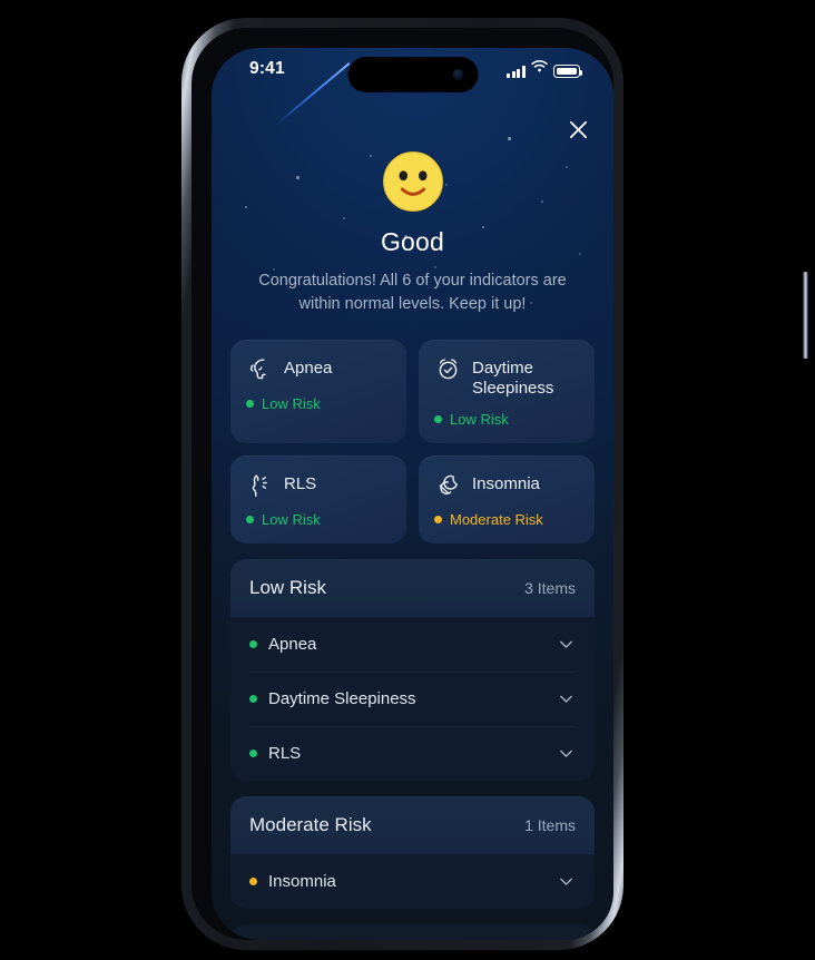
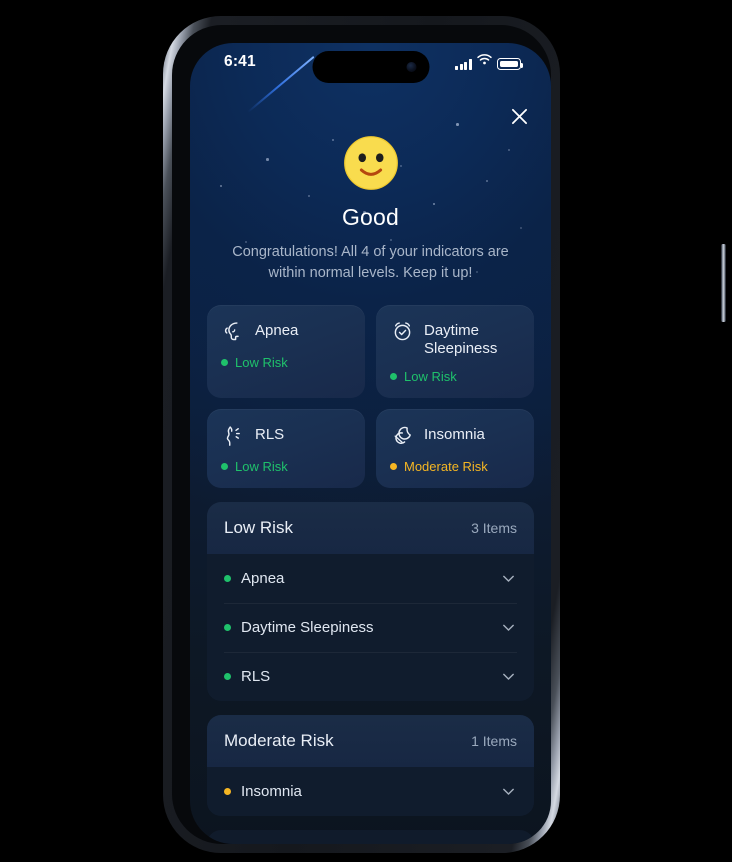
- 9:41
+ 6:41
  Good
- Congratulations! All 6 of your indicators are within normal levels. Keep it up!
+ Congratulations! All 4 of your indicators are within normal levels. Keep it up!
  Apnea
  Low Risk
  Daytime
  Sleepiness
  Low Risk
  RLS
  Low Risk
  Insomnia
  Moderate Risk
  Low Risk
  3 Items
  Apnea
  Daytime Sleepiness
  RLS
  Moderate Risk
  1 Items
  Insomnia
